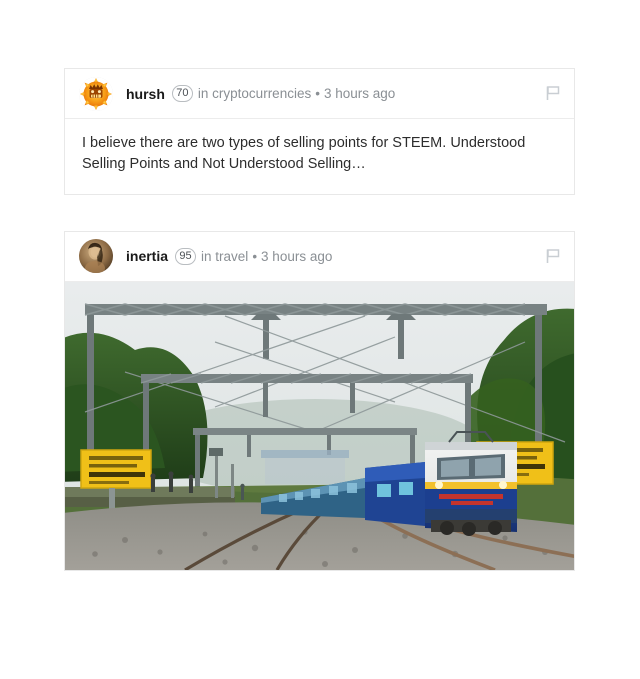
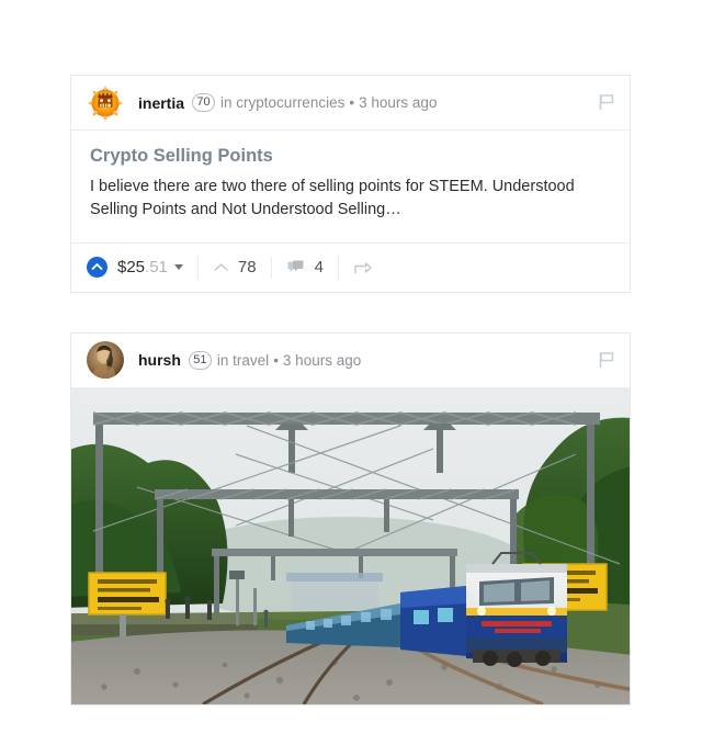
- hursh
+ inertia
  70
  in
  cryptocurrencies
  •
  3 hours ago
+ Crypto Selling Points
- I believe there are two types of selling points for STEEM. Understood Selling Points and Not Understood Selling…
+ I believe there are two there of selling points for STEEM. Understood Selling Points and Not Understood Selling…
+ $25.51
+ 78
+ 4
- inertia
+ hursh
- 95
+ 51
  in
  travel
  •
  3 hours ago
